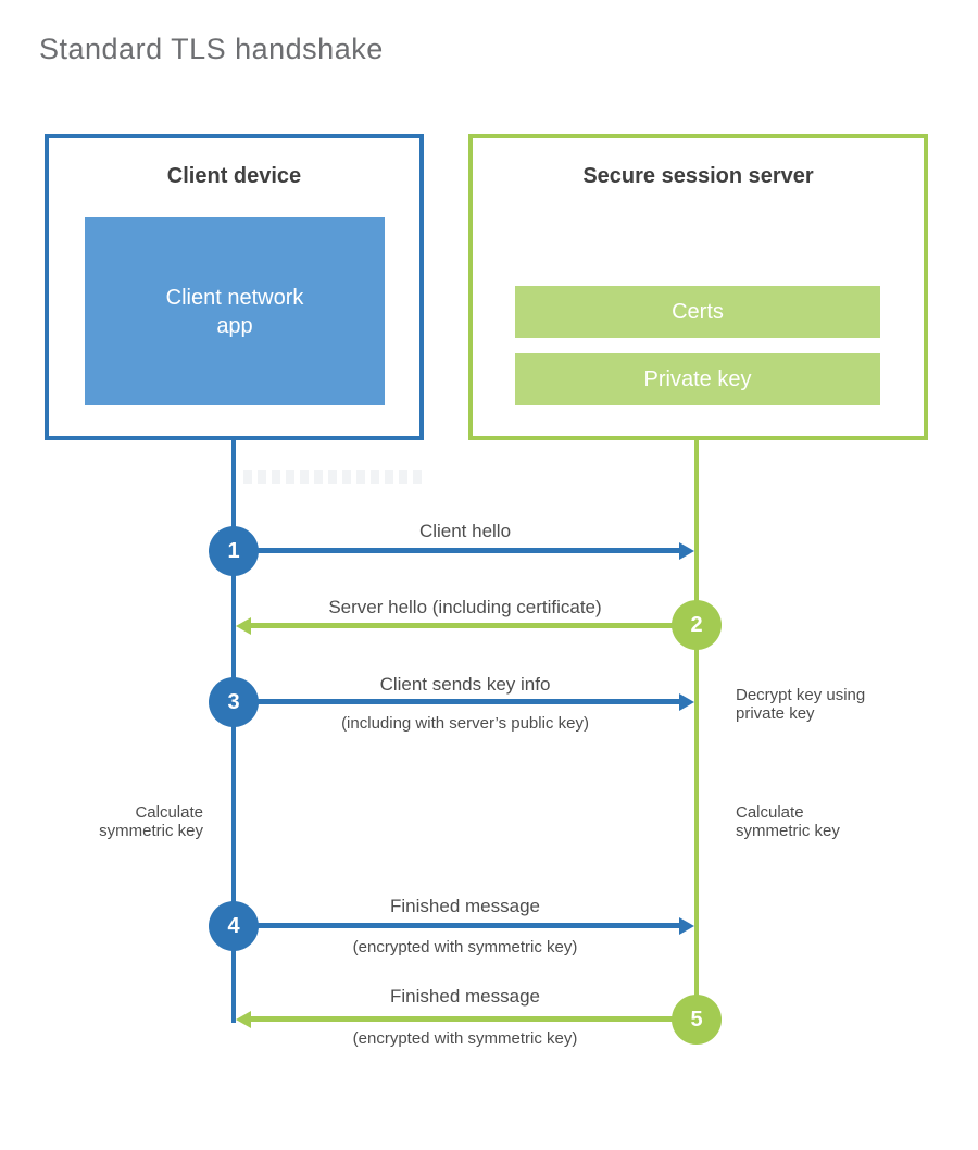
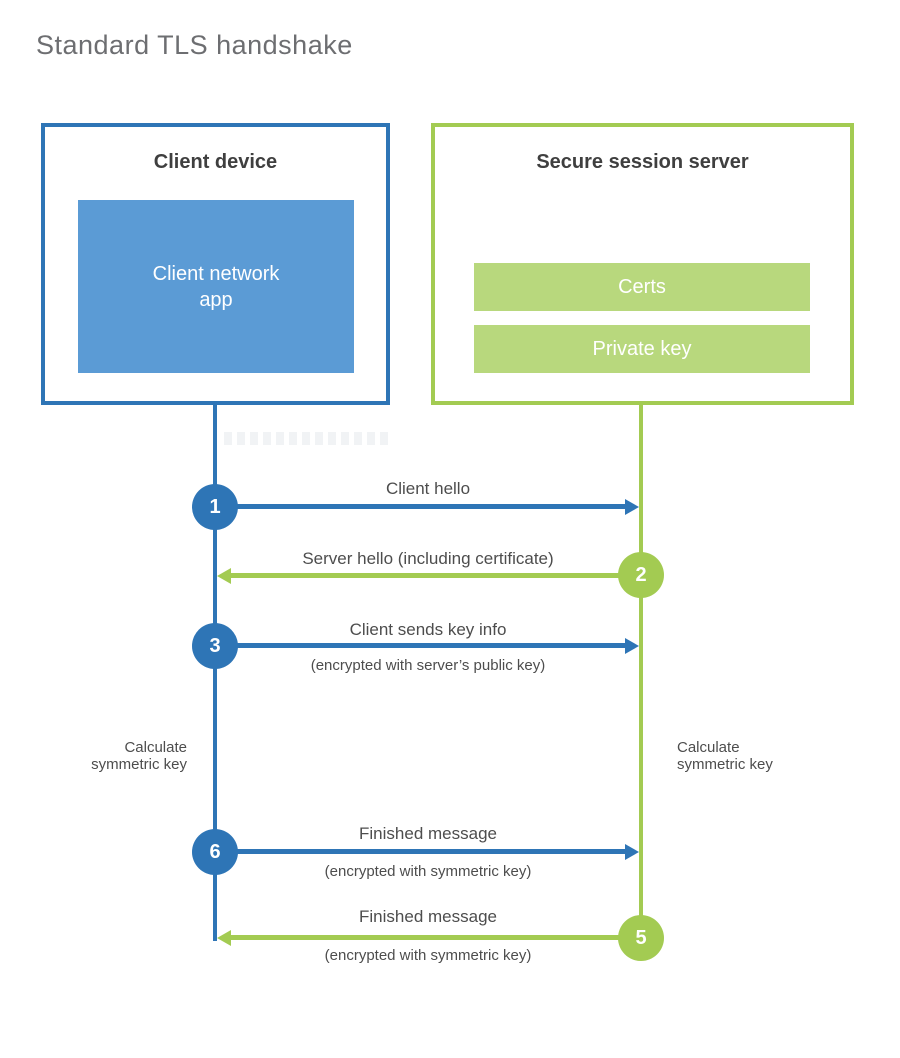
  Standard TLS handshake
  Client device
  Client network
  app
  Secure session server
  Certs
  Private key
  Client hello
  1
  Server hello (including certificate)
  2
  Client sends key info
- (including with server’s public key)
+ (encrypted with server’s public key)
  3
- Decrypt key using
- private key
  Calculate
  symmetric key
  Calculate
  symmetric key
  Finished message
  (encrypted with symmetric key)
- 4
+ 6
  Finished message
  (encrypted with symmetric key)
  5
